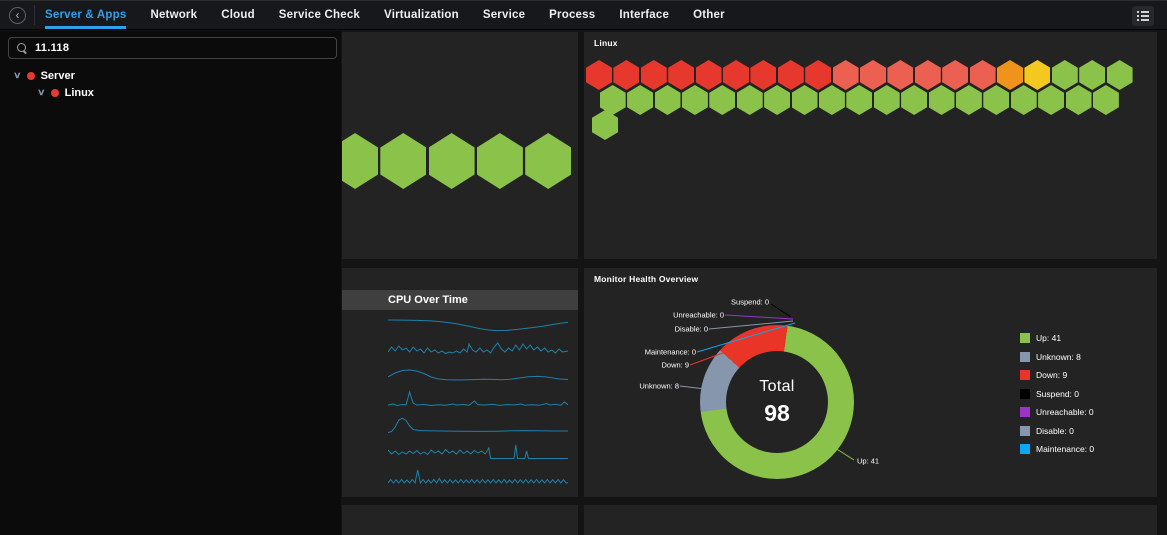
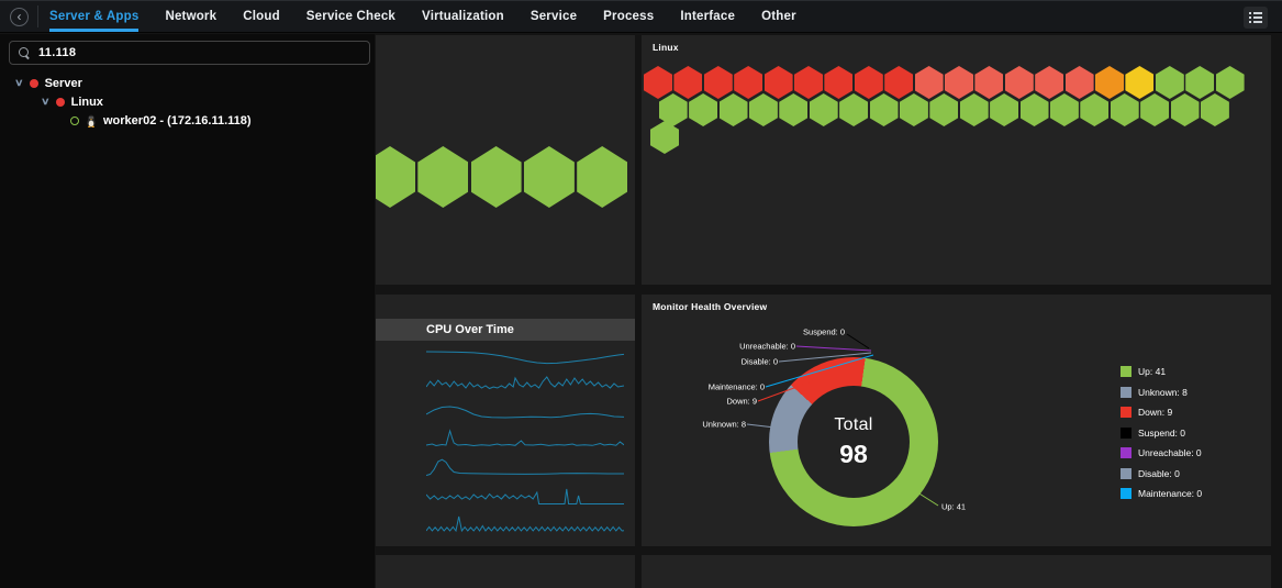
  ‹
  Server & Apps
  Network
  Cloud
  Service Check
  Virtualization
  Service
  Process
  Interface
  Other
  11.118
  ∨
  Server
  ∨
  Linux
+ worker02 - (172.16.11.118)
  Linux
  CPU Over Time
  Monitor Health Overview
  Total
  98
  Suspend: 0
  Unreachable: 0
  Disable: 0
  Maintenance: 0
  Down: 9
  Unknown: 8
  Up: 41
  Up: 41
  Unknown: 8
  Down: 9
  Suspend: 0
  Unreachable: 0
  Disable: 0
  Maintenance: 0
